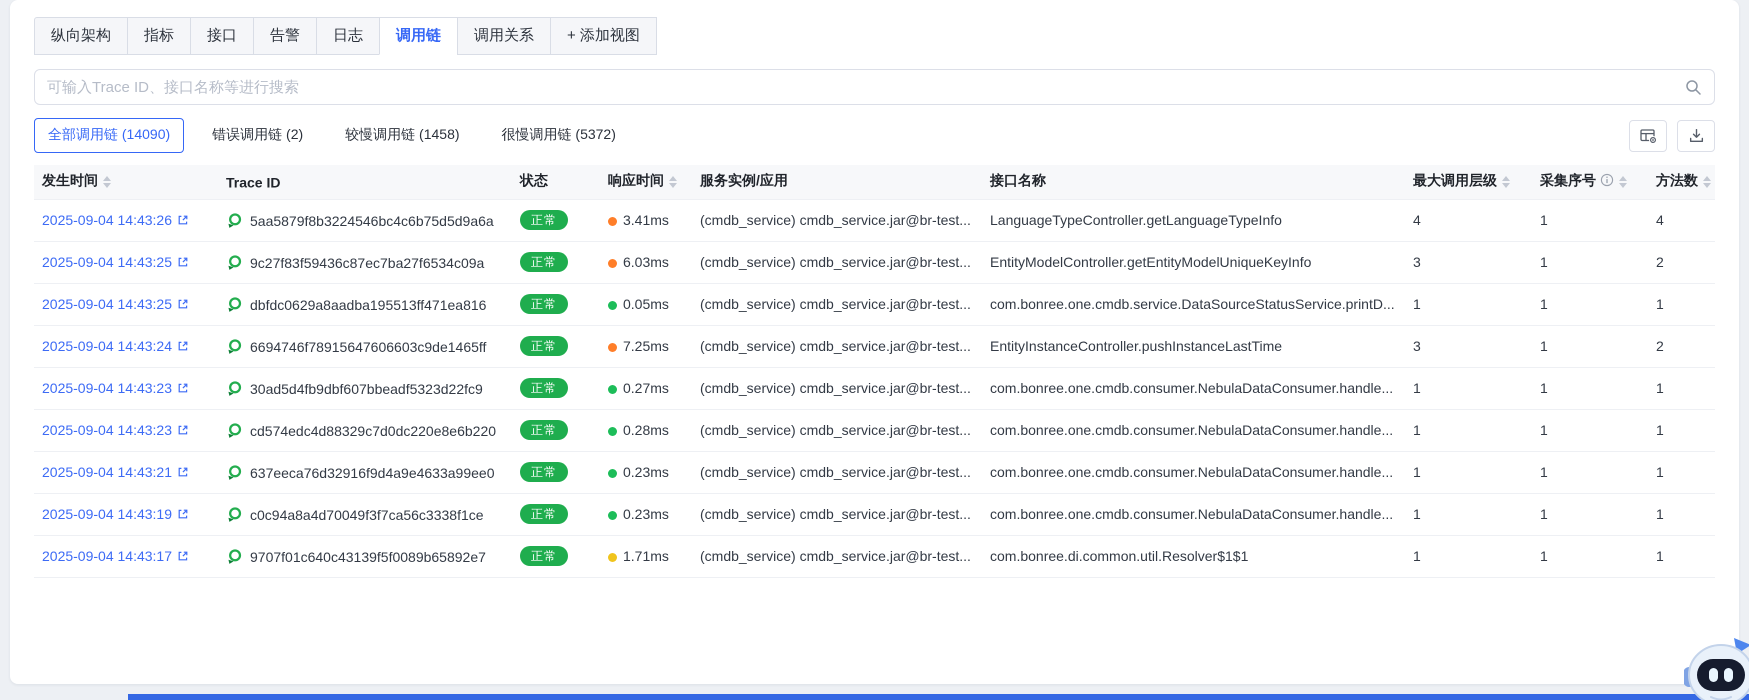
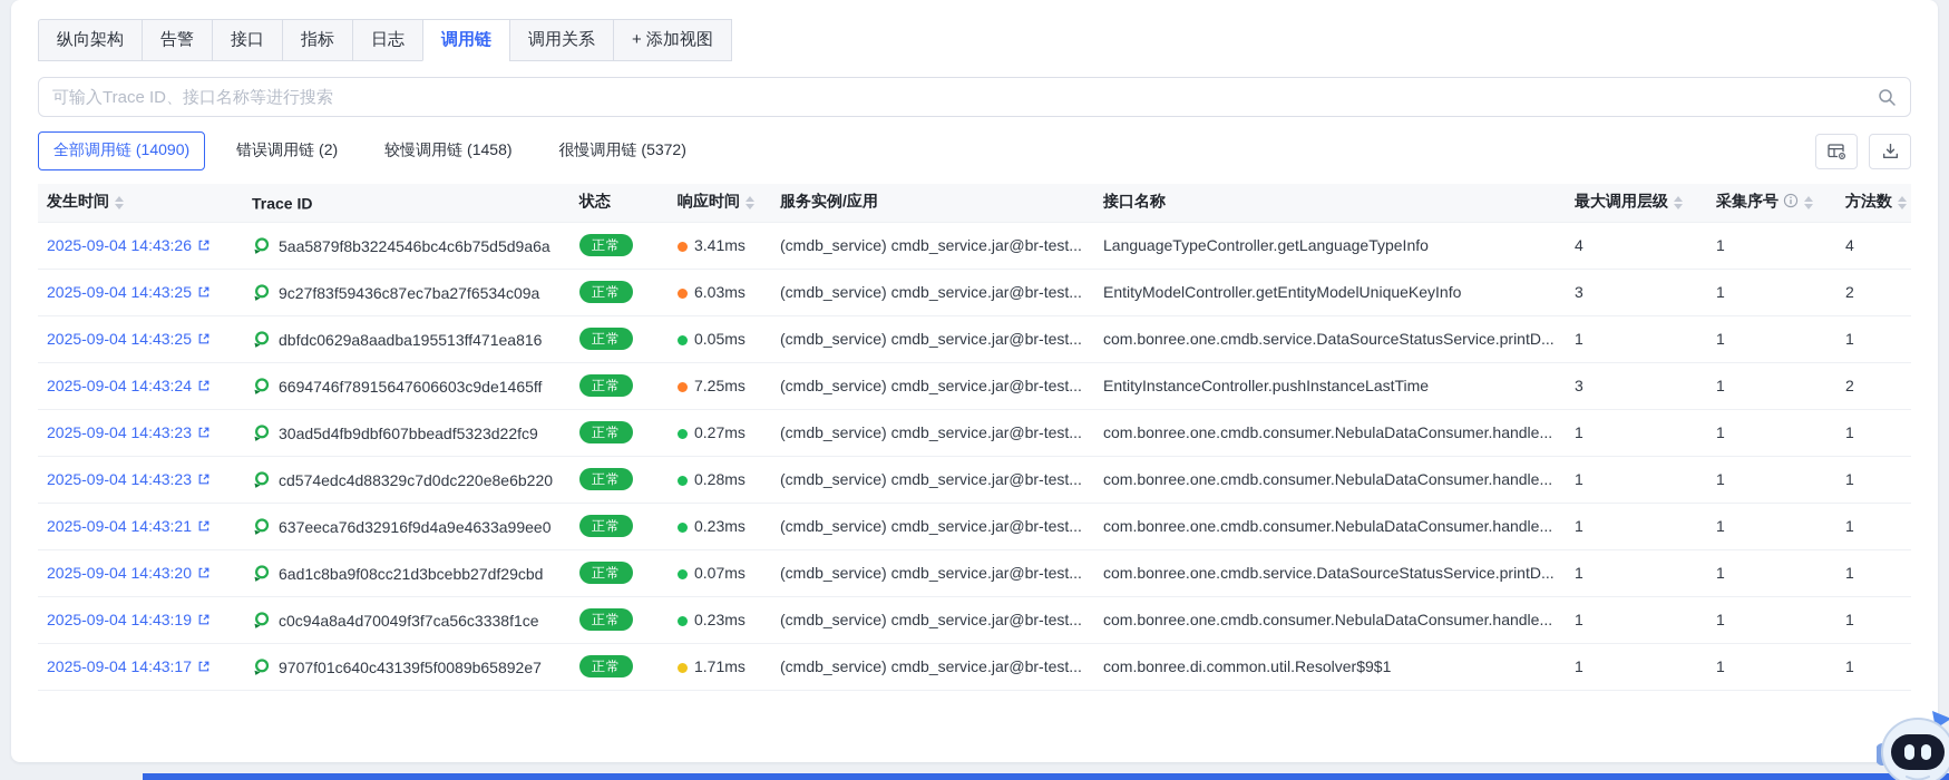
  纵向架构
- 指标
+ 告警
  接口
- 告警
+ 指标
  日志
  调用链
  调用关系
  + 添加视图
  可输入Trace ID、接口名称等进行搜索
  全部调用链 (14090)
  错误调用链 (2)
  较慢调用链 (1458)
  很慢调用链 (5372)
  发生时间	Trace ID	状态	响应时间	服务实例/应用	接口名称	最大调用层级	采集序号	方法数
  2025-09-04 14:43:26	5aa5879f8b3224546bc4c6b75d5d9a6a	正常	3.41ms	(cmdb_service) cmdb_service.jar@br-test...	LanguageTypeController.getLanguageTypeInfo	4	1	4
  2025-09-04 14:43:25	9c27f83f59436c87ec7ba27f6534c09a	正常	6.03ms	(cmdb_service) cmdb_service.jar@br-test...	EntityModelController.getEntityModelUniqueKeyInfo	3	1	2
  2025-09-04 14:43:25	dbfdc0629a8aadba195513ff471ea816	正常	0.05ms	(cmdb_service) cmdb_service.jar@br-test...	com.bonree.one.cmdb.service.DataSourceStatusService.printD...	1	1	1
  2025-09-04 14:43:24	6694746f78915647606603c9de1465ff	正常	7.25ms	(cmdb_service) cmdb_service.jar@br-test...	EntityInstanceController.pushInstanceLastTime	3	1	2
  2025-09-04 14:43:23	30ad5d4fb9dbf607bbeadf5323d22fc9	正常	0.27ms	(cmdb_service) cmdb_service.jar@br-test...	com.bonree.one.cmdb.consumer.NebulaDataConsumer.handle...	1	1	1
  2025-09-04 14:43:23	cd574edc4d88329c7d0dc220e8e6b220	正常	0.28ms	(cmdb_service) cmdb_service.jar@br-test...	com.bonree.one.cmdb.consumer.NebulaDataConsumer.handle...	1	1	1
  2025-09-04 14:43:21	637eeca76d32916f9d4a9e4633a99ee0	正常	0.23ms	(cmdb_service) cmdb_service.jar@br-test...	com.bonree.one.cmdb.consumer.NebulaDataConsumer.handle...	1	1	1
+ 2025-09-04 14:43:20	6ad1c8ba9f08cc21d3bcebb27df29cbd	正常	0.07ms	(cmdb_service) cmdb_service.jar@br-test...	com.bonree.one.cmdb.service.DataSourceStatusService.printD...	1	1	1
  2025-09-04 14:43:19	c0c94a8a4d70049f3f7ca56c3338f1ce	正常	0.23ms	(cmdb_service) cmdb_service.jar@br-test...	com.bonree.one.cmdb.consumer.NebulaDataConsumer.handle...	1	1	1
- 2025-09-04 14:43:17	9707f01c640c43139f5f0089b65892e7	正常	1.71ms	(cmdb_service) cmdb_service.jar@br-test...	com.bonree.di.common.util.Resolver$1$1	1	1	1
+ 2025-09-04 14:43:17	9707f01c640c43139f5f0089b65892e7	正常	1.71ms	(cmdb_service) cmdb_service.jar@br-test...	com.bonree.di.common.util.Resolver$9$1	1	1	1
